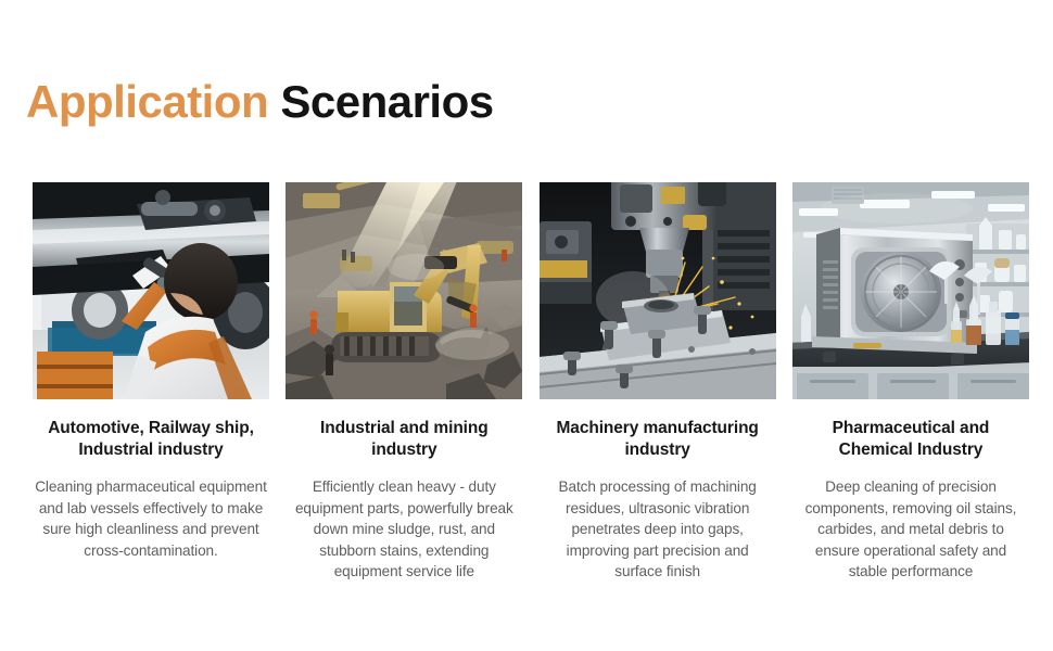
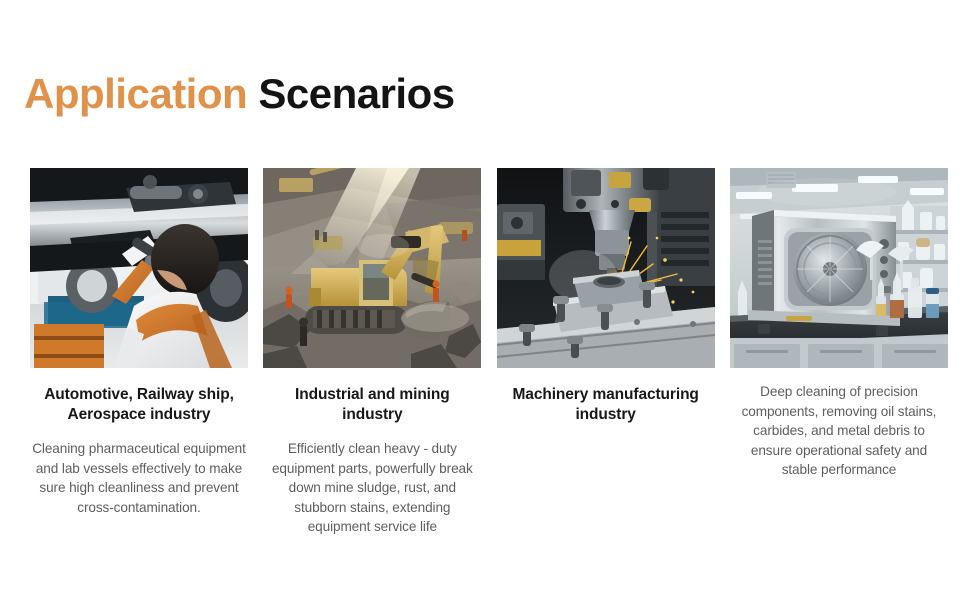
  Application Scenarios
- Automotive, Railway ship, Industrial industry
+ Automotive, Railway ship, Aerospace industry
  Cleaning pharmaceutical equipment and lab vessels effectively to make sure high cleanliness and prevent cross-contamination.
  Industrial and mining industry
  Efficiently clean heavy - duty equipment parts, powerfully break down mine sludge, rust, and stubborn stains, extending equipment service life
  Machinery manufacturing industry
- Batch processing of machining residues, ultrasonic vibration penetrates deep into gaps, improving part precision and surface finish
- Pharmaceutical and Chemical Industry
  Deep cleaning of precision components, removing oil stains, carbides, and metal debris to ensure operational safety and stable performance
